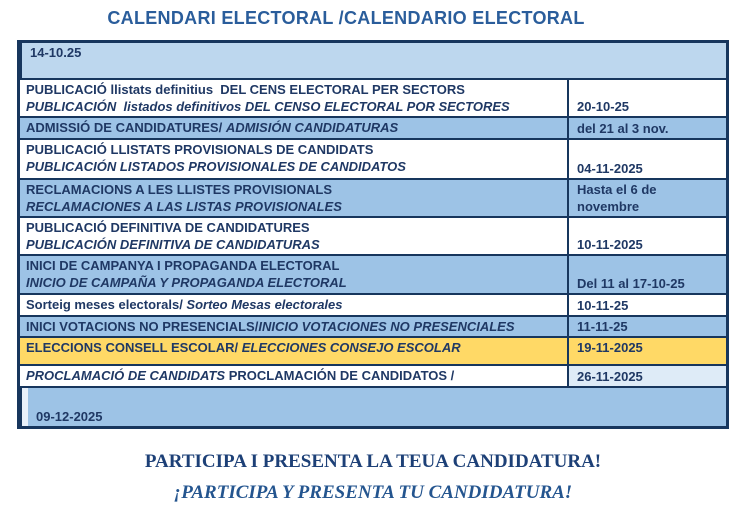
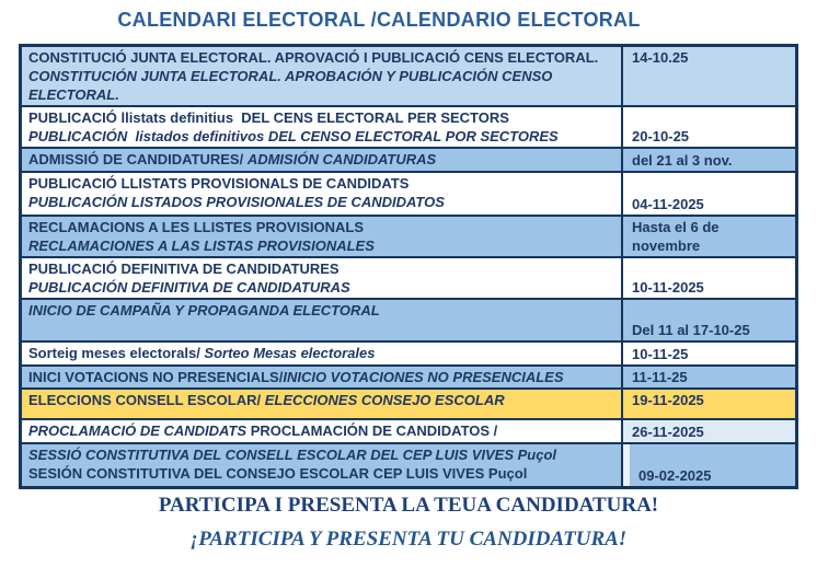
  CALENDARI ELECTORAL /CALENDARIO ELECTORAL
+ CONSTITUCIÓ JUNTA ELECTORAL. APROVACIÓ I PUBLICACIÓ CENS ELECTORAL.
+ CONSTITUCIÓN JUNTA ELECTORAL. APROBACIÓN Y PUBLICACIÓN CENSO ELECTORAL.
  14-10.25
  PUBLICACIÓ llistats definitius DEL CENS ELECTORAL PER SECTORS
  PUBLICACIÓN listados definitivos DEL CENSO ELECTORAL POR SECTORES
  20-10-25
  ADMISSIÓ DE CANDIDATURES/ ADMISIÓN CANDIDATURAS
  del 21 al 3 nov.
  PUBLICACIÓ LLISTATS PROVISIONALS DE CANDIDATS
  PUBLICACIÓN LISTADOS PROVISIONALES DE CANDIDATOS
  04-11-2025
  RECLAMACIONS A LES LLISTES PROVISIONALS
  RECLAMACIONES A LAS LISTAS PROVISIONALES
  Hasta el 6 de novembre
  PUBLICACIÓ DEFINITIVA DE CANDIDATURES
  PUBLICACIÓN DEFINITIVA DE CANDIDATURAS
  10-11-2025
- INICI DE CAMPANYA I PROPAGANDA ELECTORAL
  INICIO DE CAMPAÑA Y PROPAGANDA ELECTORAL
  Del 11 al 17-10-25
  Sorteig meses electorals/ Sorteo Mesas electorales
  10-11-25
  INICI VOTACIONS NO PRESENCIALS/INICIO VOTACIONES NO PRESENCIALES
  11-11-25
  ELECCIONS CONSELL ESCOLAR/ ELECCIONES CONSEJO ESCOLAR
  19-11-2025
  PROCLAMACIÓ DE CANDIDATS PROCLAMACIÓN DE CANDIDATOS /
  26-11-2025
+ SESSIÓ CONSTITUTIVA DEL CONSELL ESCOLAR DEL CEP LUIS VIVES Puçol
+ SESIÓN CONSTITUTIVA DEL CONSEJO ESCOLAR CEP LUIS VIVES Puçol
- 09-12-2025
+ 09-02-2025
  PARTICIPA I PRESENTA LA TEUA CANDIDATURA!
  ¡PARTICIPA Y PRESENTA TU CANDIDATURA!
